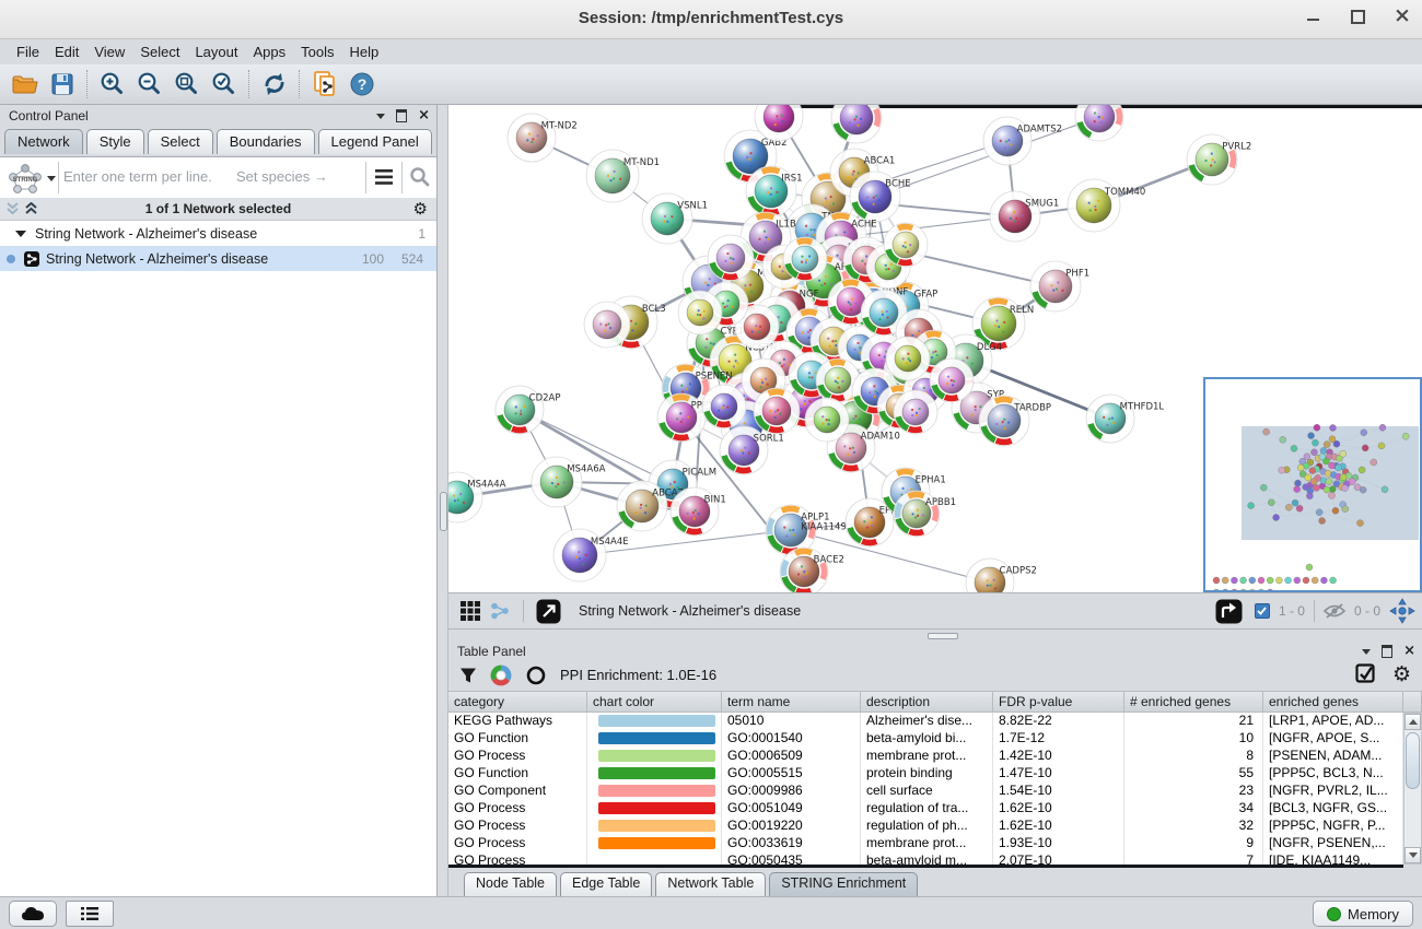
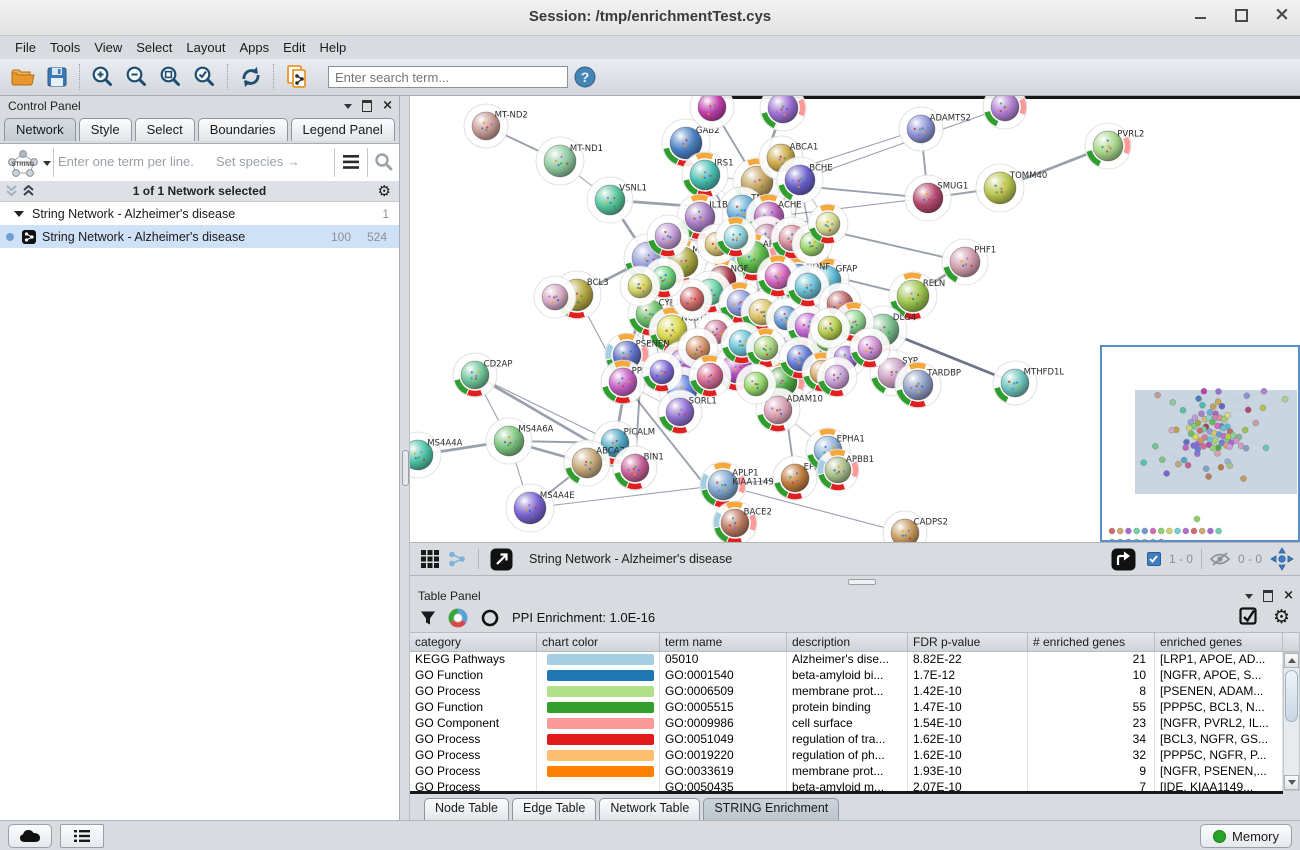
  Session: /tmp/enrichmentTest.cys
  ×
  File
- Edit
+ Tools
  View
  Select
  Layout
  Apps
- Tools
+ Edit
  Help
+ Enter search term...
  ?
  Control Panel
  ×
  Network
  Style
  Select
  Boundaries
  Legend Panel
  Enter one term per line.
  Set species →
  1 of 1 Network selected
  ⚙
  String Network - Alzheimer's disease
  1
  String Network - Alzheimer's disease
  100
  524
  MT-ND2
  MT-ND1
  VSNL1
  GAB2
  ADAMTS2
  PVRL2
  TOMM40
  SMUG1
  PHF1
  RELN
  DLG4
  SYP
  TARDBP
  MTHFD1L
  GFAP
  CD2AP
  MS4A6A
  MS4A4A
  MS4A4E
  PICALM
  ABCA
  BIN1
  APLP1
  KIAA1149
  BACE2
  EPHA1
  APBB1
  CADPS2
  IRS1
  ABCA1
  BCHE
  IL1B
  ACHE
  NGF
  BCL3
  PSENEN
  SORL1
  ADAM10
  String Network - Alzheimer's disease
  1 - 0
  0 - 0
  Table Panel
  ×
  PPI Enrichment: 1.0E-16
  ⚙
  category
  chart color
  term name
  description
  FDR p-value
  # enriched genes
  enriched genes
  KEGG Pathways
  05010
  Alzheimer's dise...
  8.82E-22
  21
  [LRP1, APOE, AD...
  GO Function
  GO:0001540
  beta-amyloid bi...
  1.7E-12
  10
  [NGFR, APOE, S...
  GO Process
  GO:0006509
  membrane prot...
  1.42E-10
  8
  [PSENEN, ADAM...
  GO Function
  GO:0005515
  protein binding
  1.47E-10
  55
  [PPP5C, BCL3, N...
  GO Component
  GO:0009986
  cell surface
  1.54E-10
  23
  [NGFR, PVRL2, IL...
  GO Process
  GO:0051049
  regulation of tra...
  1.62E-10
  34
  [BCL3, NGFR, GS...
  GO Process
  GO:0019220
  regulation of ph...
  1.62E-10
  32
  [PPP5C, NGFR, P...
  GO Process
  GO:0033619
  membrane prot...
  1.93E-10
  9
  [NGFR, PSENEN,...
  GO Process
  GO:0050435
  beta-amyloid m...
  2.07E-10
  7
  [IDE, KIAA1149...
  Node Table
  Edge Table
  Network Table
  STRING Enrichment
  Memory
